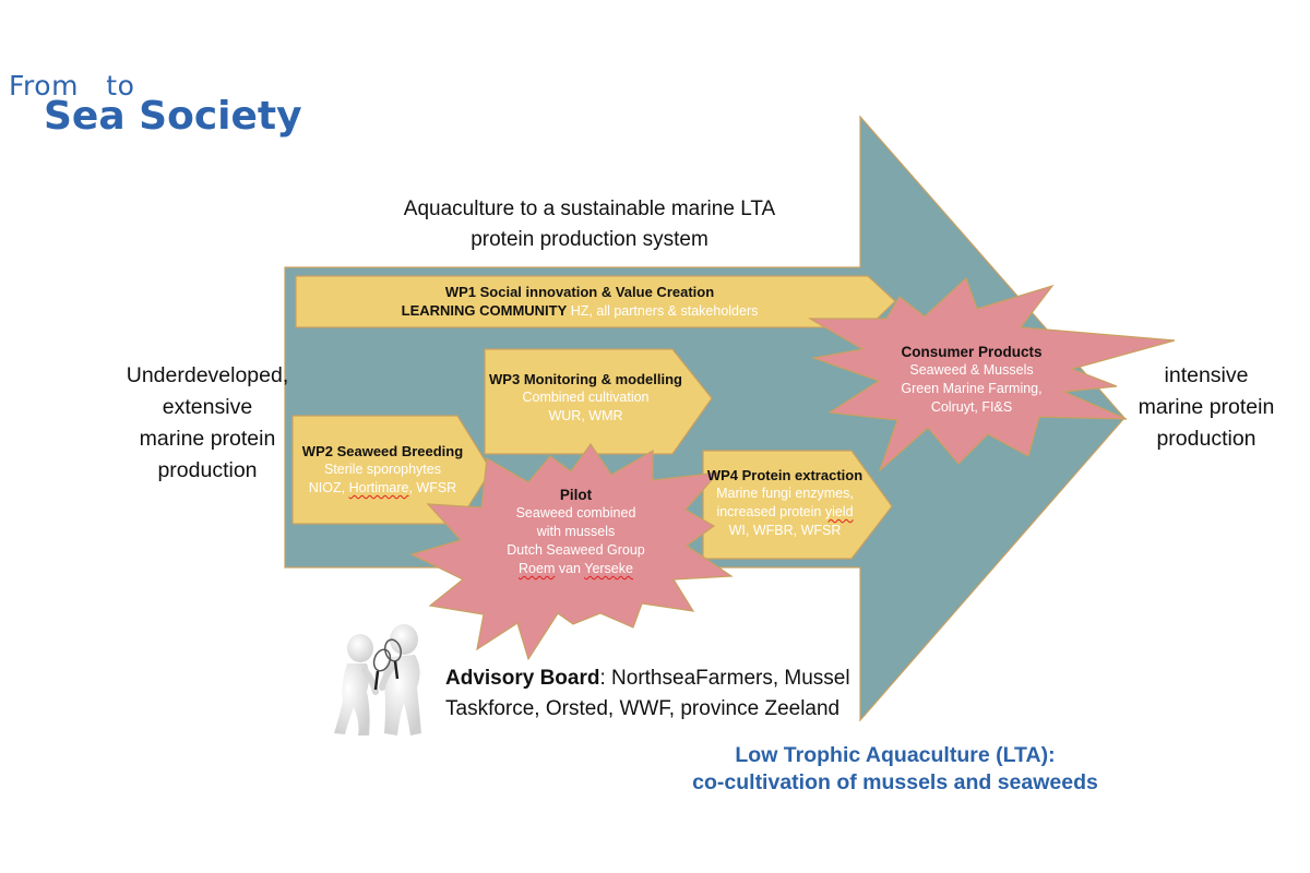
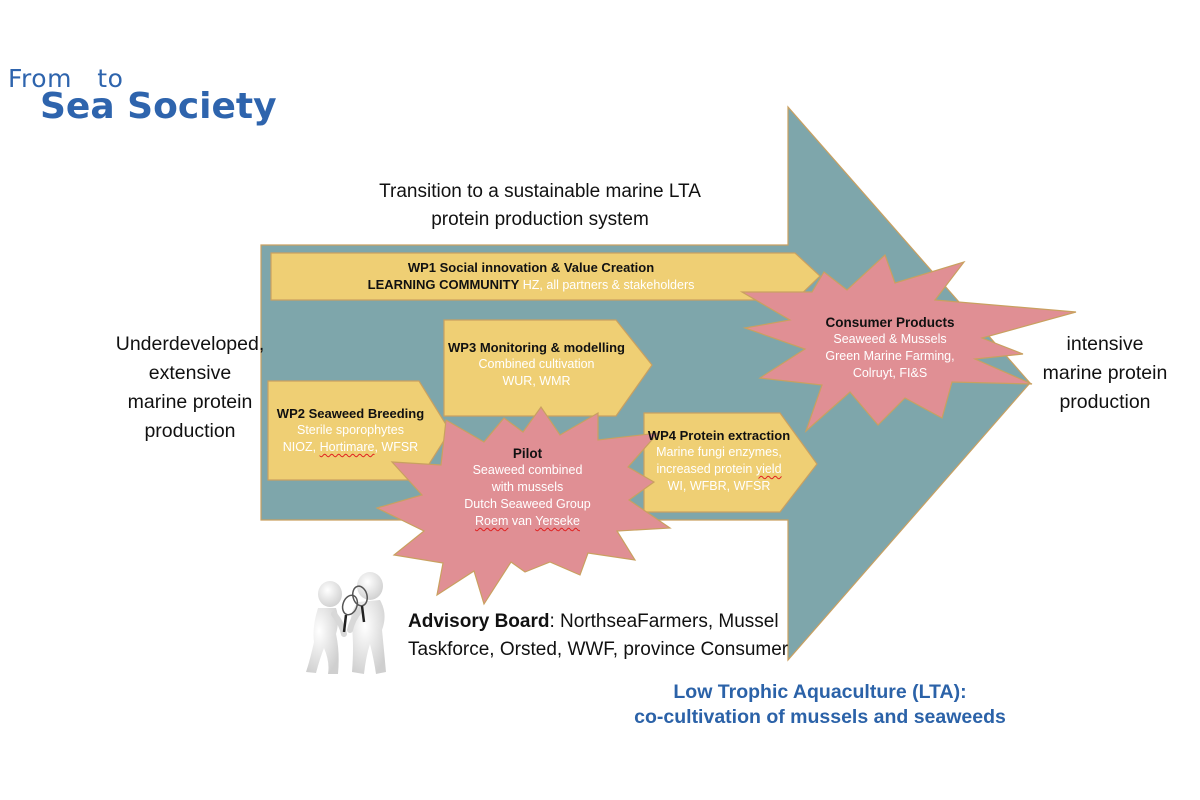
  From to
  Sea Society
- Aquaculture to a sustainable marine LTA
+ Transition to a sustainable marine LTA
  protein production system
  Underdeveloped,
  extensive
  marine protein
  production
  intensive
  marine protein
  production
  WP1 Social innovation & Value Creation
  LEARNING COMMUNITY HZ, all partners & stakeholders
  WP3 Monitoring & modelling
  Combined cultivation
  WUR, WMR
  WP2 Seaweed Breeding
  Sterile sporophytes
  NIOZ, Hortimare, WFSR
  Pilot
  Seaweed combined
  with mussels
  Dutch Seaweed Group
  Roem van Yerseke
  WP4 Protein extraction
  Marine fungi enzymes,
  increased protein yield
  WI, WFBR, WFSR
  Consumer Products
  Seaweed & Mussels
  Green Marine Farming,
  Colruyt, FI&S
  Advisory Board: NorthseaFarmers, Mussel
- Taskforce, Orsted, WWF, province Zeeland
+ Taskforce, Orsted, WWF, province Consumer
  Low Trophic Aquaculture (LTA):
  co-cultivation of mussels and seaweeds
